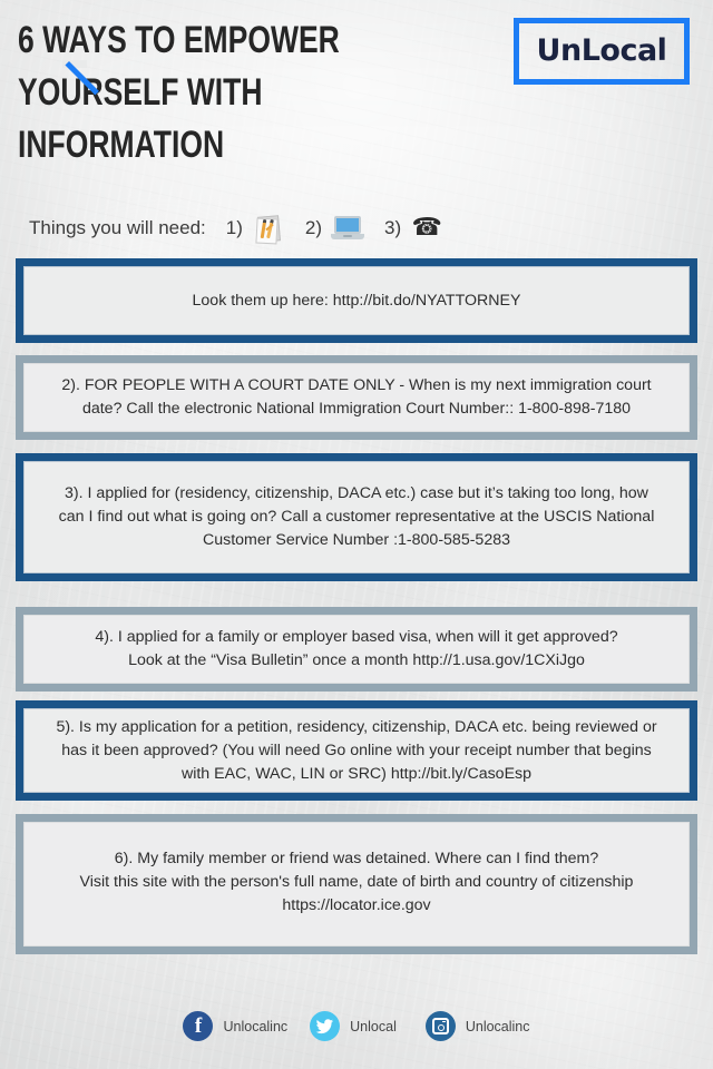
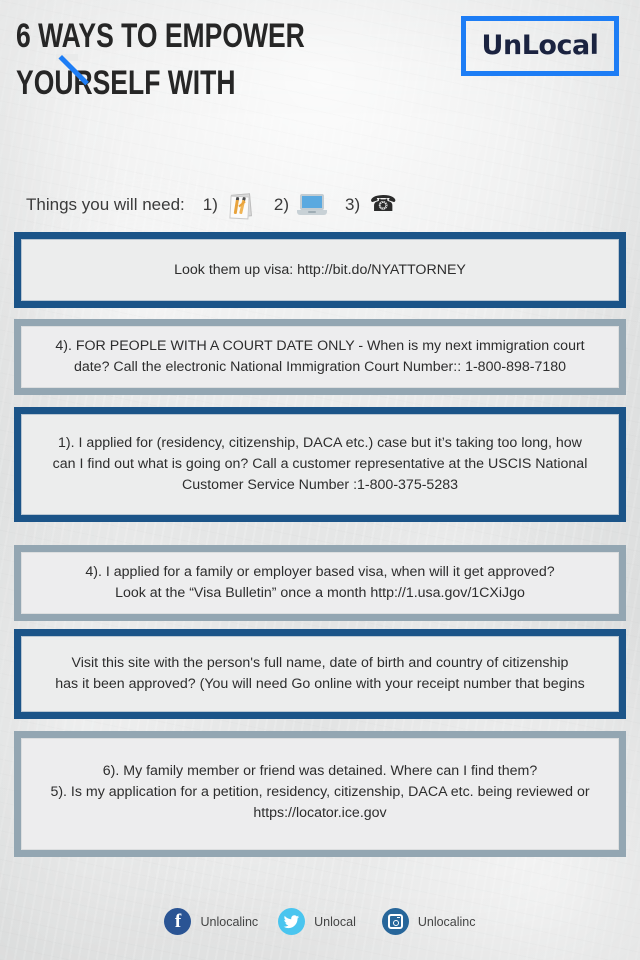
  6 WAYS TO EMPOWER
  YOUSELF WITH
- INFORMATION
  UnLocal
  Things you will need:
  1)
  2)
  3)
  ☎
- Look them up here: http://bit.do/NYATTORNEY
+ Look them up visa: http://bit.do/NYATTORNEY
- 2). FOR PEOPLE WITH A COURT DATE ONLY - When is my next immigration court
+ 4). FOR PEOPLE WITH A COURT DATE ONLY - When is my next immigration court
  date? Call the electronic National Immigration Court Number:: 1-800-898-7180
- 3). I applied for (residency, citizenship, DACA etc.) case but it’s taking too long, how
+ 1). I applied for (residency, citizenship, DACA etc.) case but it’s taking too long, how
  can I find out what is going on? Call a customer representative at the USCIS National
- Customer Service Number :1-800-585-5283
+ Customer Service Number :1-800-375-5283
  4). I applied for a family or employer based visa, when will it get approved?
  Look at the “Visa Bulletin” once a month http://1.usa.gov/1CXiJgo
- 5). Is my application for a petition, residency, citizenship, DACA etc. being reviewed or
+ Visit this site with the person's full name, date of birth and country of citizenship
  has it been approved? (You will need Go online with your receipt number that begins
- with EAC, WAC, LIN or SRC) http://bit.ly/CasoEsp
  6). My family member or friend was detained. Where can I find them?
- Visit this site with the person's full name, date of birth and country of citizenship
+ 5). Is my application for a petition, residency, citizenship, DACA etc. being reviewed or
  https://locator.ice.gov
  f
  Unlocalinc
  Unlocal
  Unlocalinc
